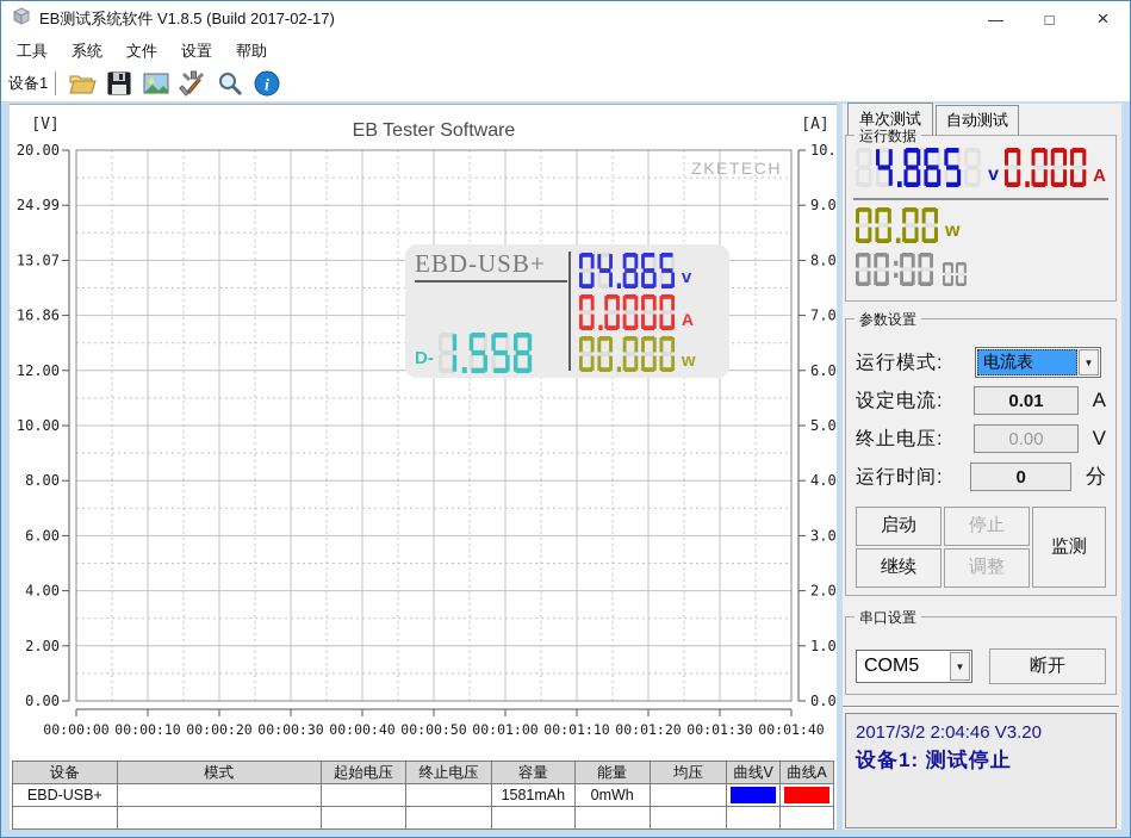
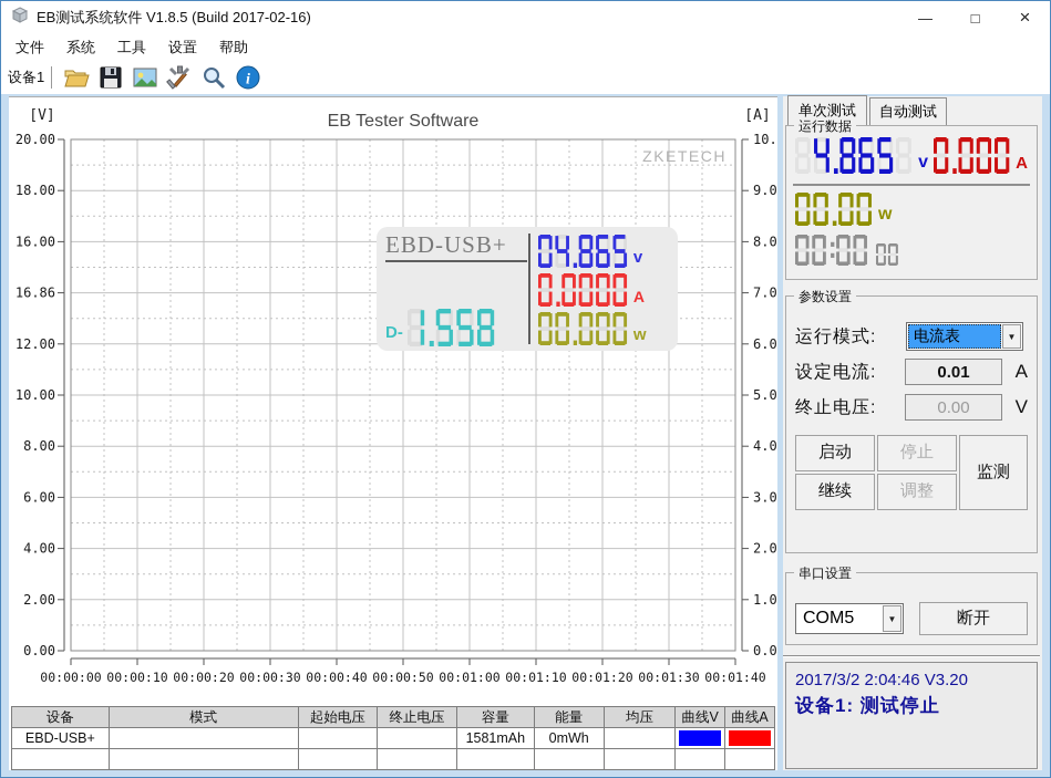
- EB测试系统软件 V1.8.5 (Build 2017-02-17)
+ EB测试系统软件 V1.8.5 (Build 2017-02-16)
  —
  □
  ×
- 工具
+ 文件
  系统
- 文件
+ 工具
  设置
  帮助
  设备1
  i
  20.00
- 24.99
+ 18.00
- 13.07
+ 16.00
  16.86
  12.00
  10.00
  8.00
  6.00
  4.00
  2.00
  0.00
  9.0
  8.0
  7.0
  6.0
  5.0
  4.0
  3.0
  2.0
  1.0
  0.0
  00:00:00
  00:00:10
  00:00:20
  00:00:30
  00:00:40
  00:00:50
  00:01:00
  00:01:10
  00:01:20
  00:01:30
  00:01:40
  [V]
  [A]
  EB Tester Software
  ZKETECH
  EBD-USB+
  D-
  v
  A
  w
  设备	模式	起始电压	终止电压	容量	能量	均压	曲线V	曲线A
  EBD-USB+				1581mAh	0mWh
  单次测试
  自动测试
  运行数据
  v
  A
  w
  参数设置
  运行模式:
  电流表
  ▼
  设定电流:
  0.01
  A
  终止电压:
  0.00
  V
- 运行时间:
- 0
- 分
  启动
  停止
  监测
  继续
  调整
  串口设置
  COM5
  ▼
  断开
  2017/3/2 2:04:46 V3.20
  设备1: 测试停止
